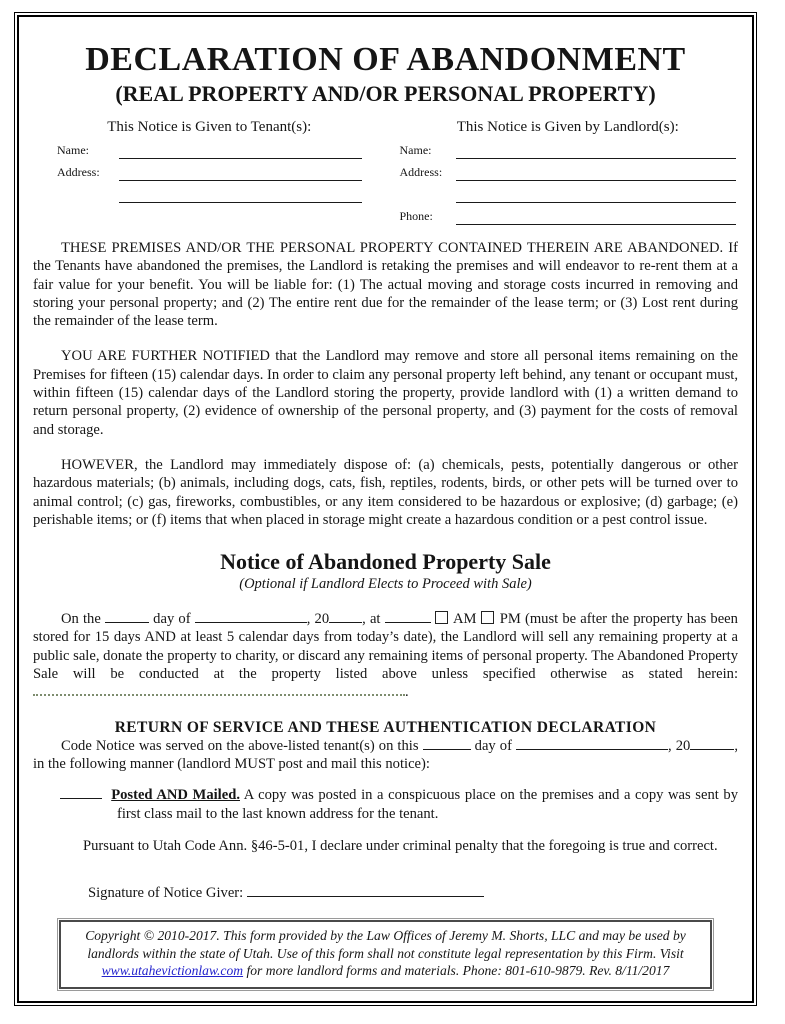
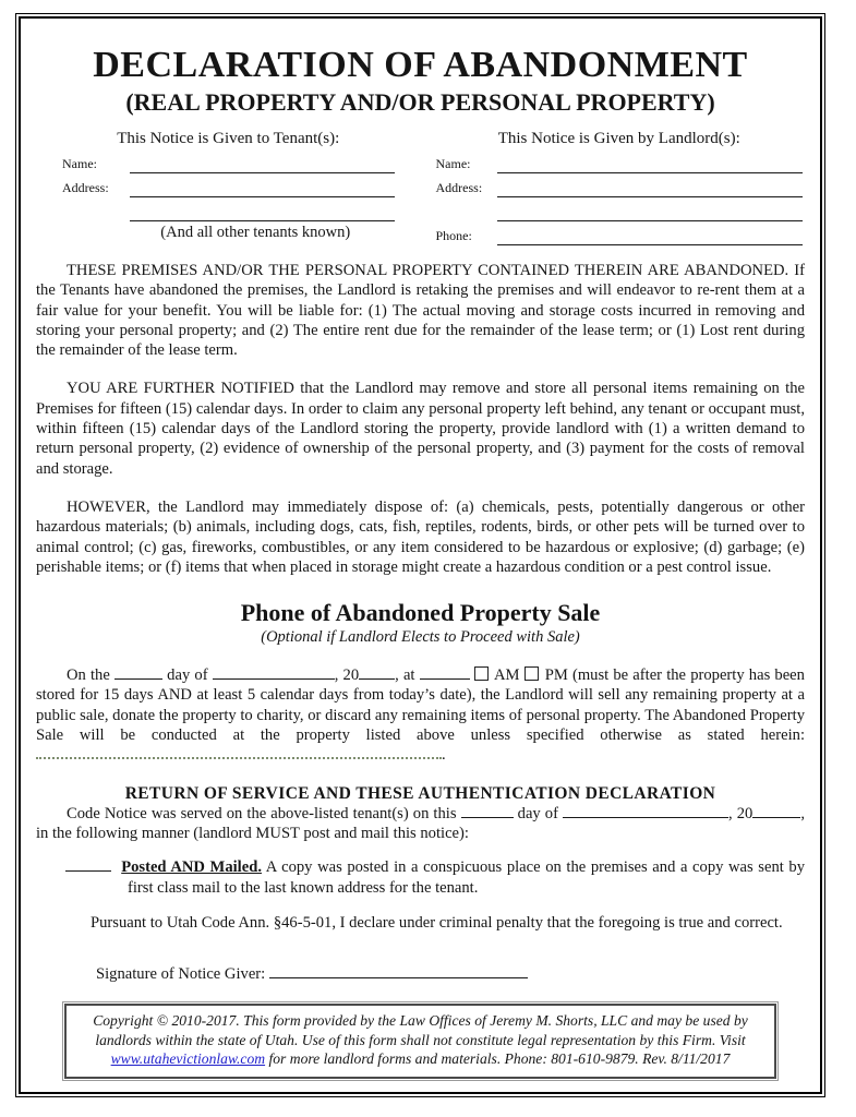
  DECLARATION OF ABANDONMENT
  (REAL PROPERTY AND/OR PERSONAL PROPERTY)
  This Notice is Given to Tenant(s):
  Name:
  Address:
+ (And all other tenants known)
  This Notice is Given by Landlord(s):
  Name:
  Address:
  Phone:
- THESE PREMISES AND/OR THE PERSONAL PROPERTY CONTAINED THEREIN ARE ABANDONED. If the Tenants have abandoned the premises, the Landlord is retaking the premises and will endeavor to re-rent them at a fair value for your benefit. You will be liable for: (1) The actual moving and storage costs incurred in removing and storing your personal property; and (2) The entire rent due for the remainder of the lease term; or (3) Lost rent during the remainder of the lease term.
+ THESE PREMISES AND/OR THE PERSONAL PROPERTY CONTAINED THEREIN ARE ABANDONED. If the Tenants have abandoned the premises, the Landlord is retaking the premises and will endeavor to re-rent them at a fair value for your benefit. You will be liable for: (1) The actual moving and storage costs incurred in removing and storing your personal property; and (2) The entire rent due for the remainder of the lease term; or (1) Lost rent during the remainder of the lease term.
  YOU ARE FURTHER NOTIFIED that the Landlord may remove and store all personal items remaining on the Premises for fifteen (15) calendar days. In order to claim any personal property left behind, any tenant or occupant must, within fifteen (15) calendar days of the Landlord storing the property, provide landlord with (1) a written demand to return personal property, (2) evidence of ownership of the personal property, and (3) payment for the costs of removal and storage.
  HOWEVER, the Landlord may immediately dispose of: (a) chemicals, pests, potentially dangerous or other hazardous materials; (b) animals, including dogs, cats, fish, reptiles, rodents, birds, or other pets will be turned over to animal control; (c) gas, fireworks, combustibles, or any item considered to be hazardous or explosive; (d) garbage; (e) perishable items; or (f) items that when placed in storage might create a hazardous condition or a pest control issue.
- Notice of Abandoned Property Sale
+ Phone of Abandoned Property Sale
  (Optional if Landlord Elects to Proceed with Sale)
  On the day of , 20 , at AM PM (must be after the property has been stored for 15 days AND at least 5 calendar days from today’s date), the Landlord will sell any remaining property at a public sale, donate the property to charity, or discard any remaining items of personal property. The Abandoned Property Sale will be conducted at the property listed above unless specified otherwise as stated herein:.
  RETURN OF SERVICE AND THESE AUTHENTICATION DECLARATION
  Code Notice was served on the above-listed tenant(s) on this day of , 20 , in the following manner (landlord MUST post and mail this notice):
  Posted AND Mailed. A copy was posted in a conspicuous place on the premises and a copy was sent by first class mail to the last known address for the tenant.
  Pursuant to Utah Code Ann. §46-5-01, I declare under criminal penalty that the foregoing is true and correct.
  Signature of Notice Giver:
  Copyright © 2010-2017. This form provided by the Law Offices of Jeremy M. Shorts, LLC and may be used by landlords within the state of Utah. Use of this form shall not constitute legal representation by this Firm. Visit www.utahevictionlaw.com for more landlord forms and materials. Phone: 801-610-9879. Rev. 8/11/2017
